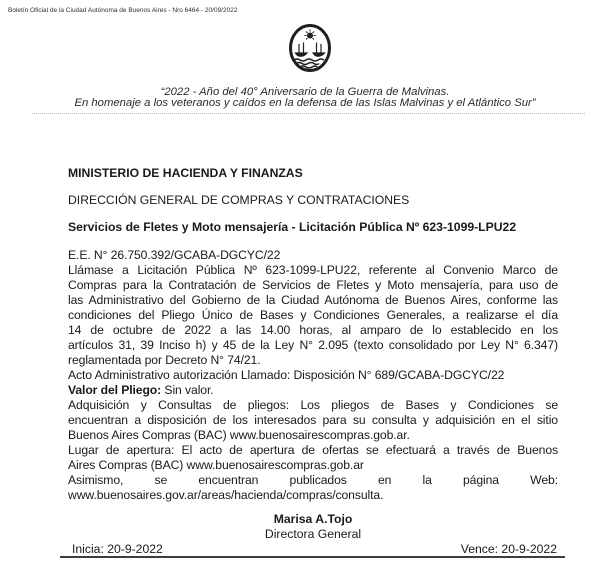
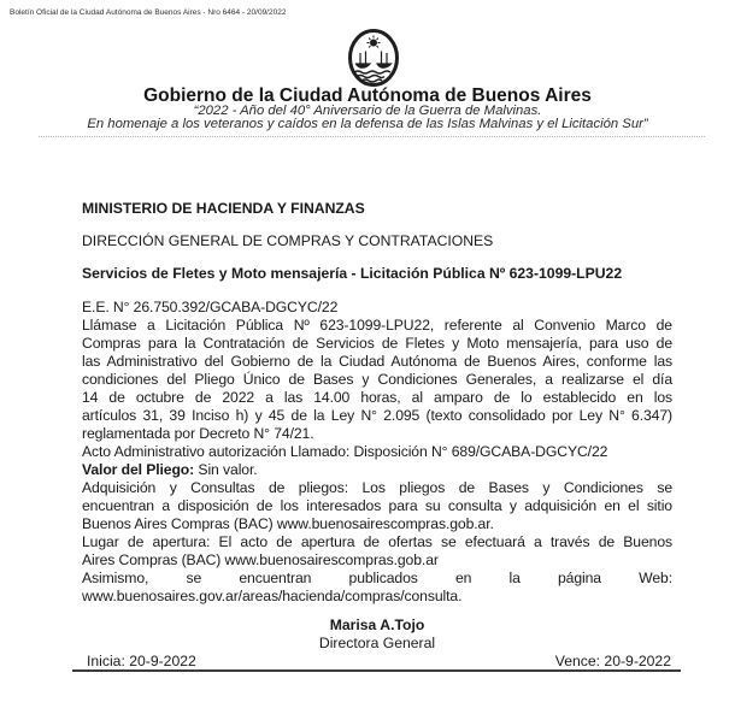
+ Gobierno de la Ciudad Autónoma de Buenos Aires
  “2022 - Año del 40° Aniversario de la Guerra de Malvinas.
- En homenaje a los veteranos y caídos en la defensa de las Islas Malvinas y el Atlántico Sur”
+ En homenaje a los veteranos y caídos en la defensa de las Islas Malvinas y el Licitación Sur”
  MINISTERIO DE HACIENDA Y FINANZAS
  DIRECCIÓN GENERAL DE COMPRAS Y CONTRATACIONES
  Servicios de Fletes y Moto mensajería - Licitación Pública Nº 623-1099-LPU22
  E.E. N° 26.750.392/GCABA-DGCYC/22
  Llámase a Licitación Pública Nº 623-1099-LPU22, referente al Convenio Marco de
  Compras para la Contratación de Servicios de Fletes y Moto mensajería, para uso de
  las Administrativo del Gobierno de la Ciudad Autónoma de Buenos Aires, conforme las
  condiciones del Pliego Único de Bases y Condiciones Generales, a realizarse el día
  14 de octubre de 2022 a las 14.00 horas, al amparo de lo establecido en los
  artículos 31, 39 Inciso h) y 45 de la Ley N° 2.095 (texto consolidado por Ley N° 6.347)
  reglamentada por Decreto N° 74/21.
  Acto Administrativo autorización Llamado: Disposición N° 689/GCABA-DGCYC/22
  Valor del Pliego: Sin valor.
  Adquisición y Consultas de pliegos: Los pliegos de Bases y Condiciones se
  encuentran a disposición de los interesados para su consulta y adquisición en el sitio
  Buenos Aires Compras (BAC) www.buenosairescompras.gob.ar.
  Lugar de apertura: El acto de apertura de ofertas se efectuará a través de Buenos
  Aires Compras (BAC) www.buenosairescompras.gob.ar
  Asimismo, se encuentran publicados en la página Web:
  www.buenosaires.gov.ar/areas/hacienda/compras/consulta.
  Marisa A.Tojo
  Directora General
  Inicia: 20-9-2022
  Vence: 20-9-2022
